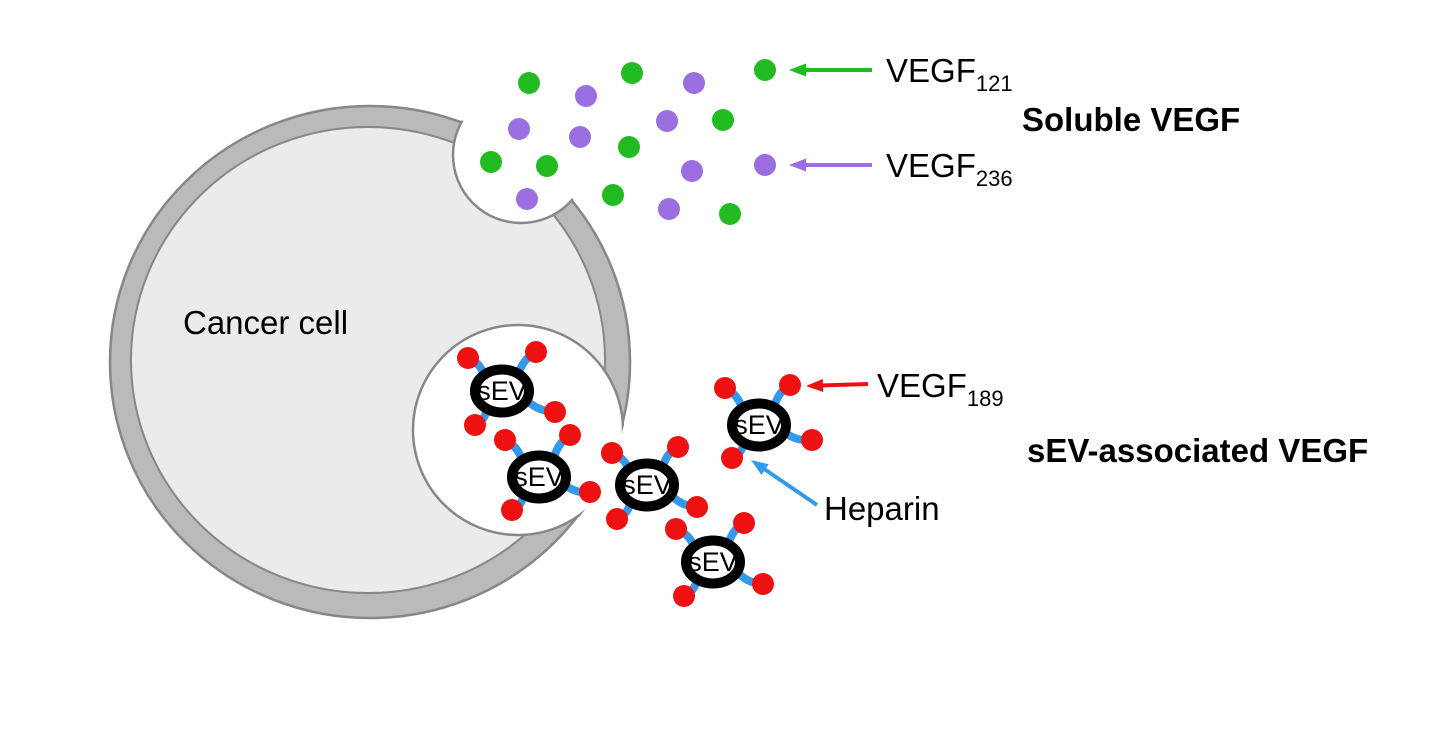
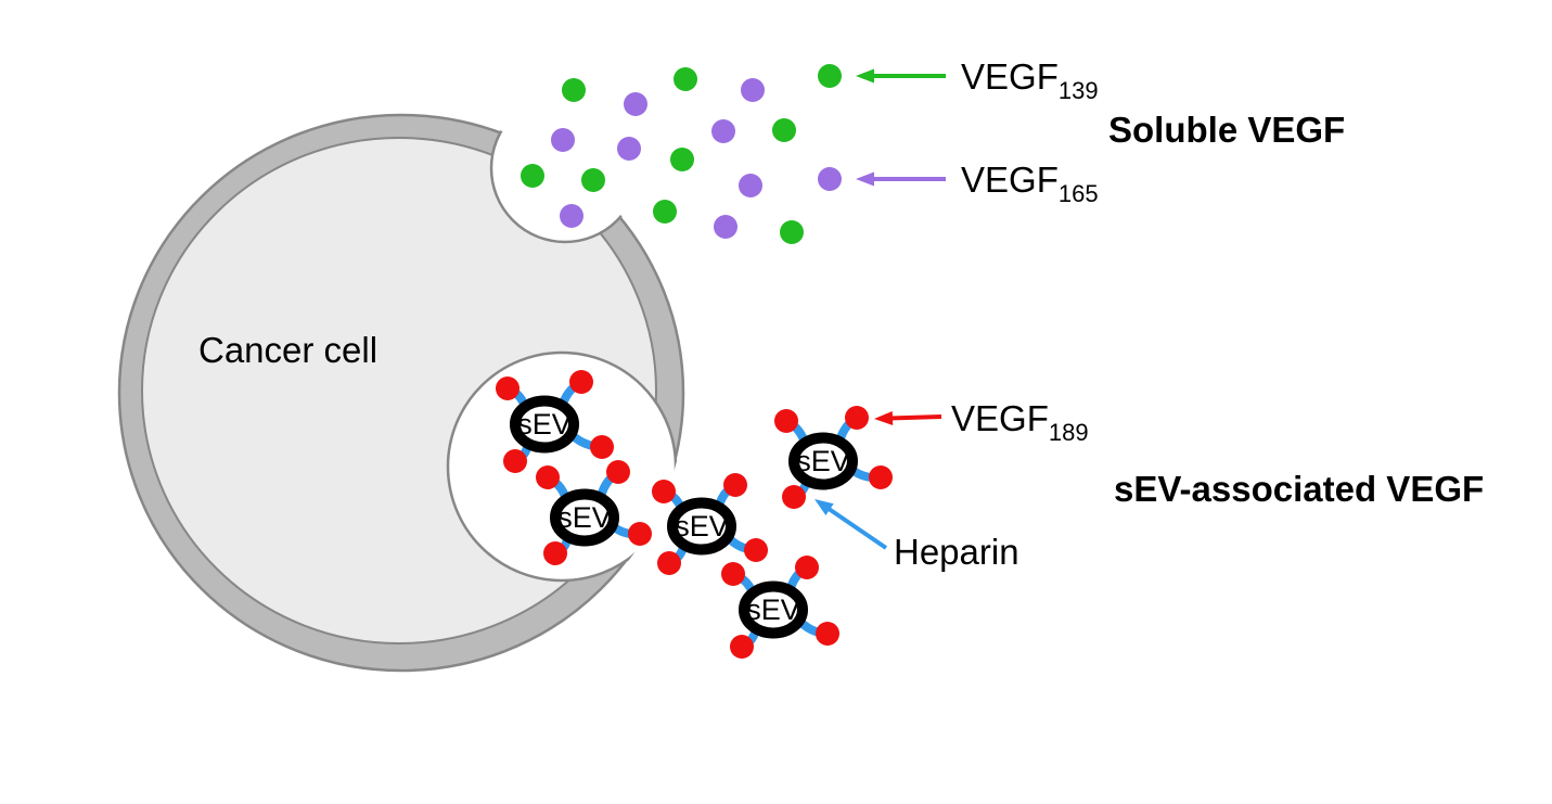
  Cancer cell
  sEV
  sEV
  sEV
  sEV
  sEV
- VEGF121
+ VEGF139
- VEGF236
+ VEGF165
  VEGF189
  Heparin
  Soluble VEGF
  sEV-associated VEGF
